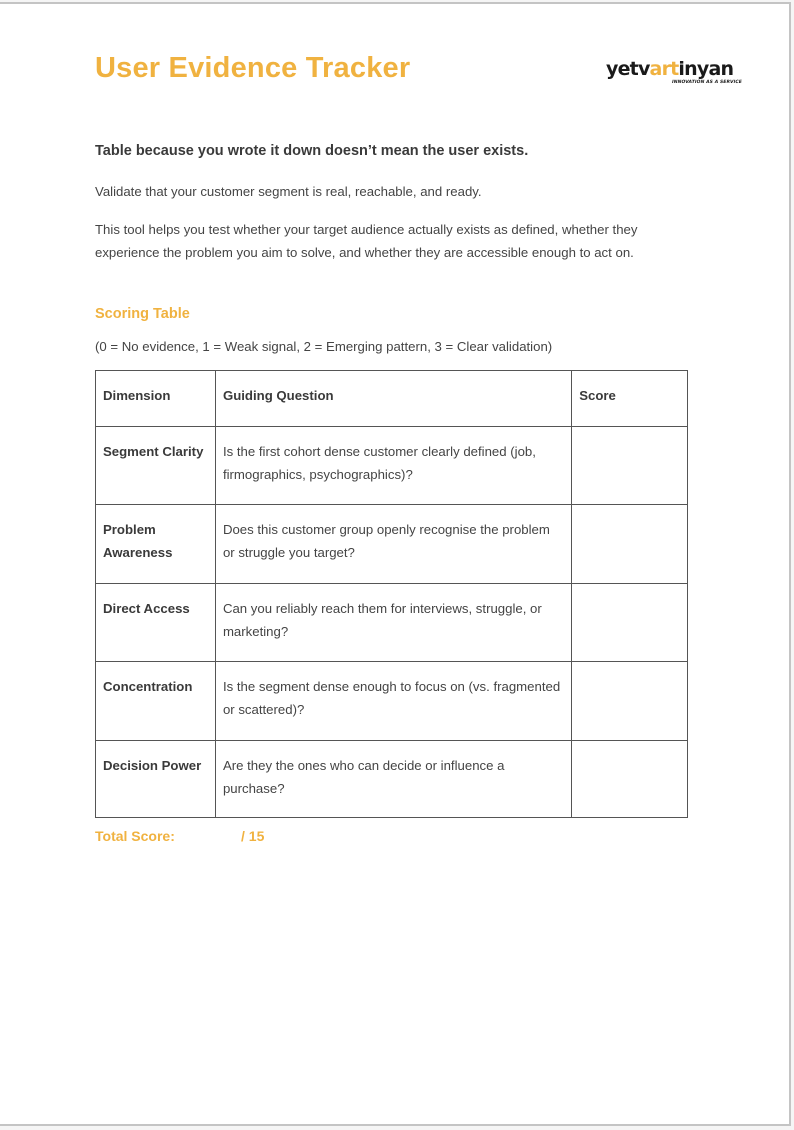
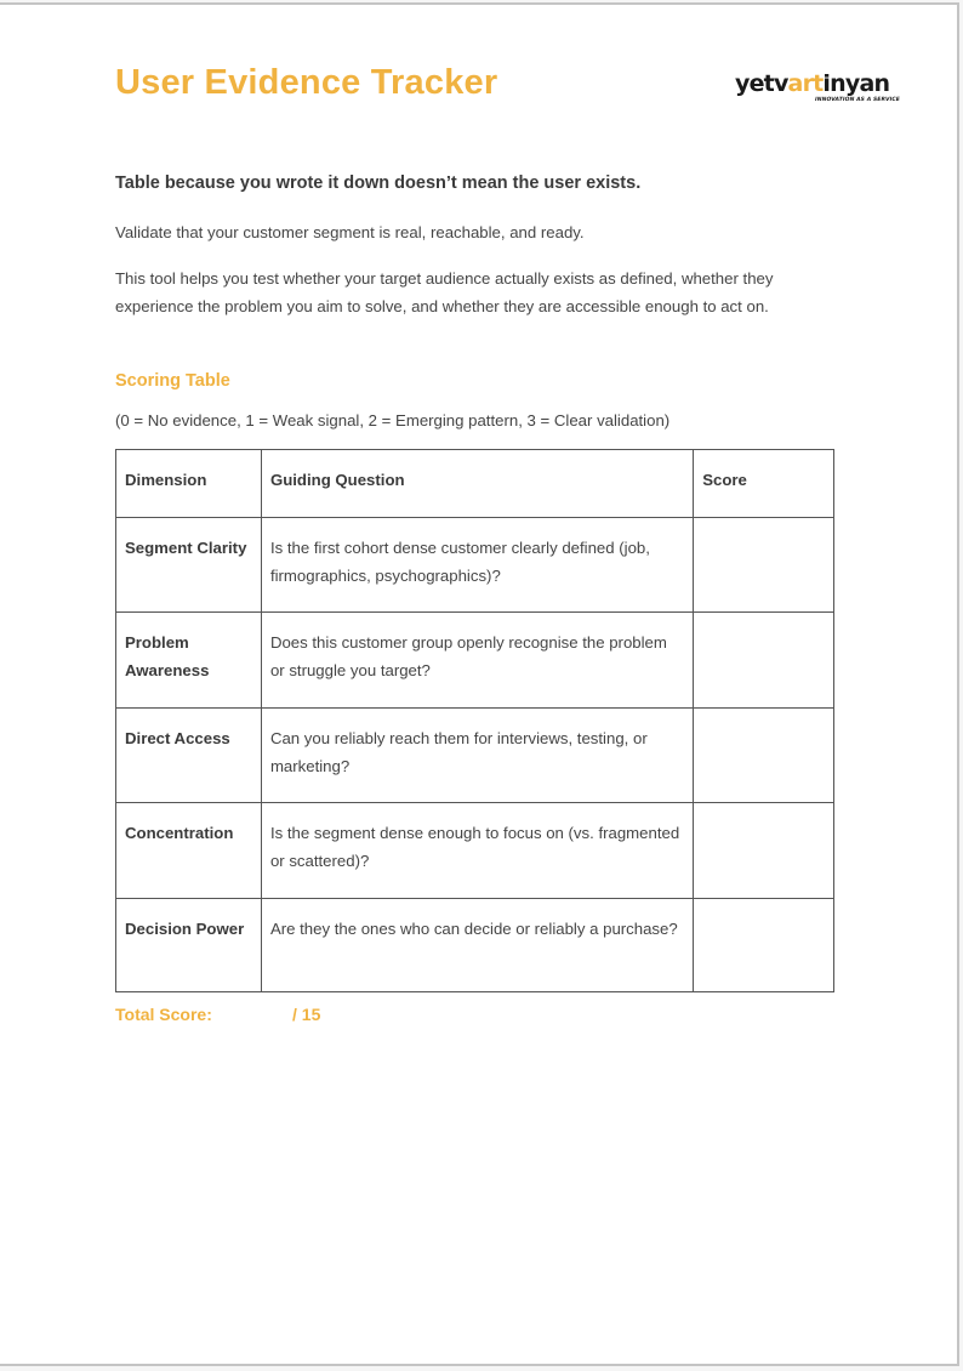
  User Evidence Tracker
  yetvartinyan
  Table because you wrote it down doesn’t mean the user exists.
  Validate that your customer segment is real, reachable, and ready.
  This tool helps you test whether your target audience actually exists as defined, whether they experience the problem you aim to solve, and whether they are accessible enough to act on.
  Scoring Table
  (0 = No evidence, 1 = Weak signal, 2 = Emerging pattern, 3 = Clear validation)
  Dimension	Guiding Question	Score
  Segment Clarity	Is the first cohort dense customer clearly defined (job, firmographics, psychographics)?
  Problem Awareness	Does this customer group openly recognise the problem or struggle you target?
- Direct Access	Can you reliably reach them for interviews, struggle, or marketing?
+ Direct Access	Can you reliably reach them for interviews, testing, or marketing?
  Concentration	Is the segment dense enough to focus on (vs. fragmented or scattered)?
- Decision Power	Are they the ones who can decide or influence a purchase?
+ Decision Power	Are they the ones who can decide or reliably a purchase?
  Total Score:
  / 15
